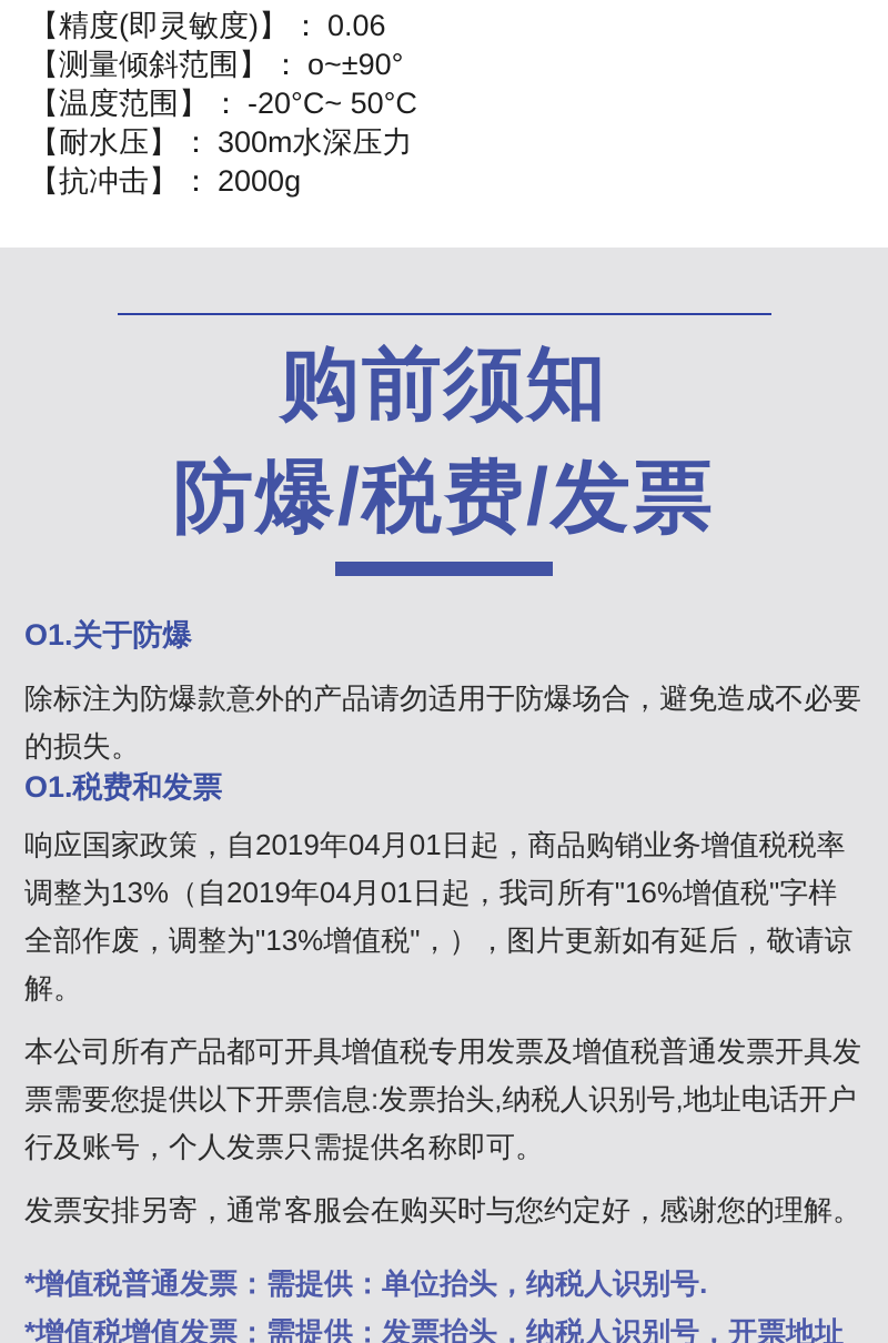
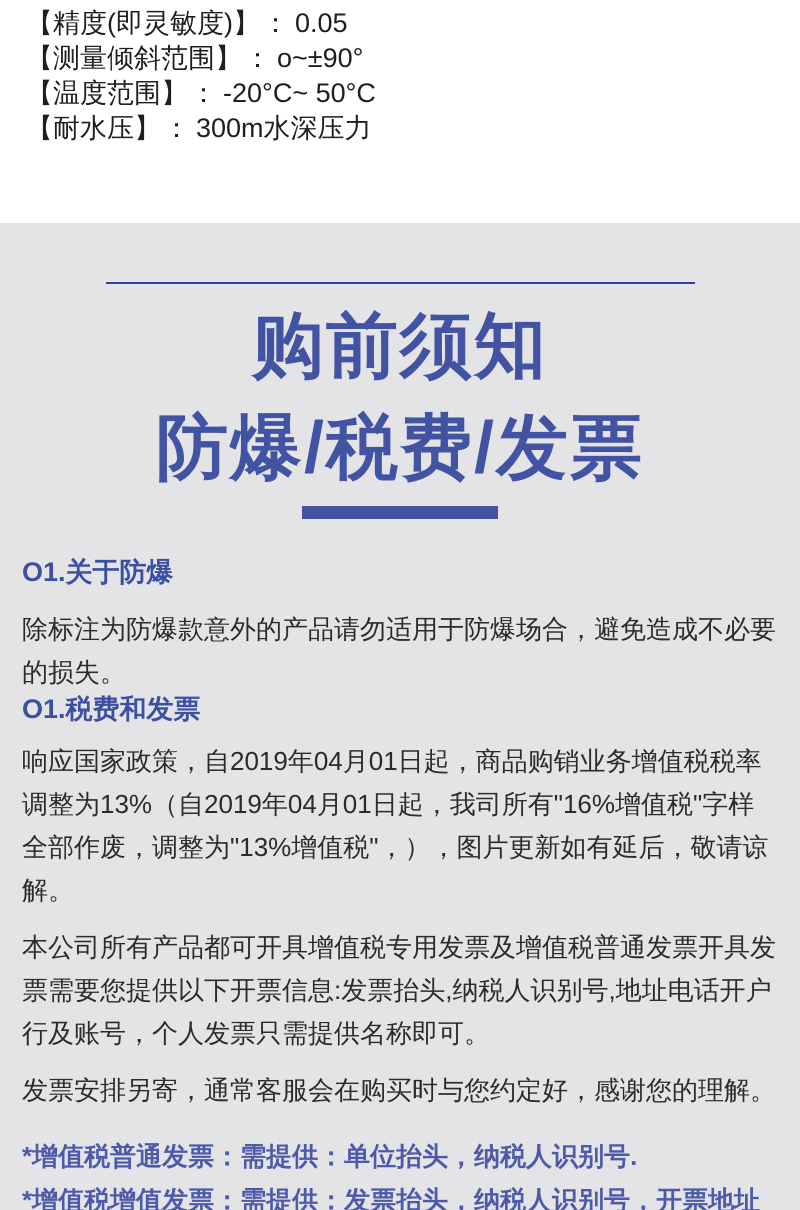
- 【精度(即灵敏度)】： 0.06
+ 【精度(即灵敏度)】： 0.05
  【测量倾斜范围】： o~±90°
  【温度范围】： -20°C~ 50°C
  【耐水压】： 300m水深压力
- 【抗冲击】： 2000g
  购前须知
  防爆/税费/发票
  O1.关于防爆
  除标注为防爆款意外的产品请勿适用于防爆场合，避免造成不必要的损失。
  O1.税费和发票
  响应国家政策，自2019年04月01日起，商品购销业务增值税税率调整为13%（自2019年04月01日起，我司所有"16%增值税"字样全部作废，调整为"13%增值税"，），图片更新如有延后，敬请谅解。
  本公司所有产品都可开具增值税专用发票及增值税普通发票开具发票需要您提供以下开票信息:发票抬头,纳税人识别号,地址电话开户行及账号，个人发票只需提供名称即可。
  发票安排另寄，通常客服会在购买时与您约定好，感谢您的理解。
  *增值税普通发票：需提供：单位抬头，纳税人识别号.
  *增值税增值发票：需提供：发票抬头，纳税人识别号，开票地址
